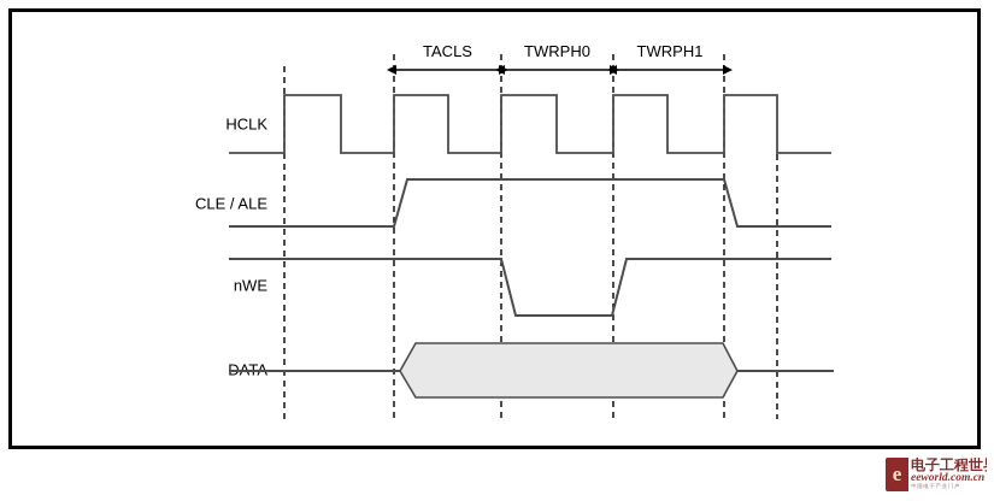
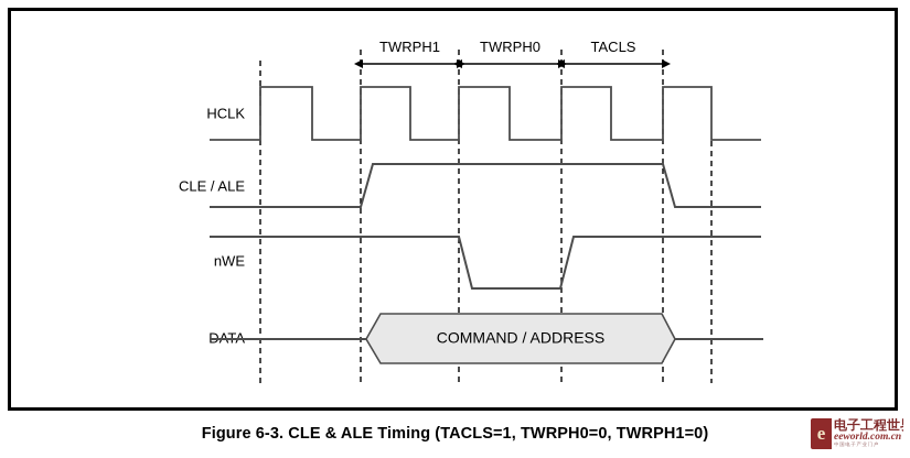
- TACLS
+ TWRPH1
  TWRPH0
- TWRPH1
+ TACLS
  HCLK
  CLE / ALE
  nWE
  DATA
+ COMMAND / ADDRESS
+ Figure 6-3. CLE & ALE Timing (TACLS=1, TWRPH0=0, TWRPH1=0)
  e
  电子工程世
  eeworld.com.cn
